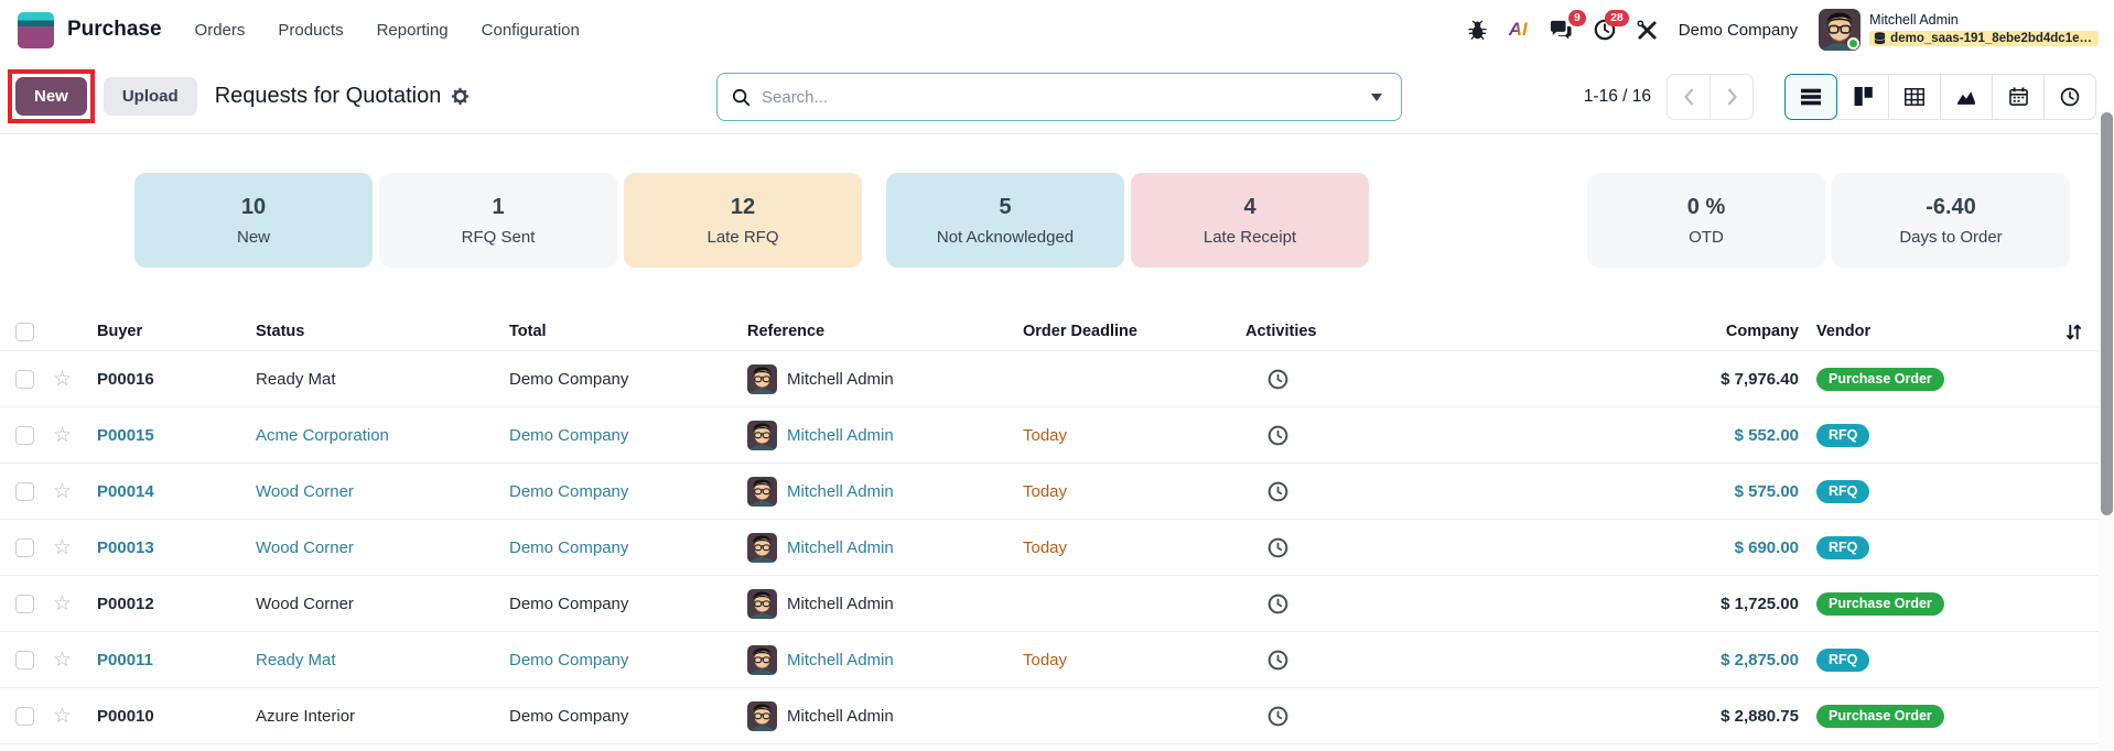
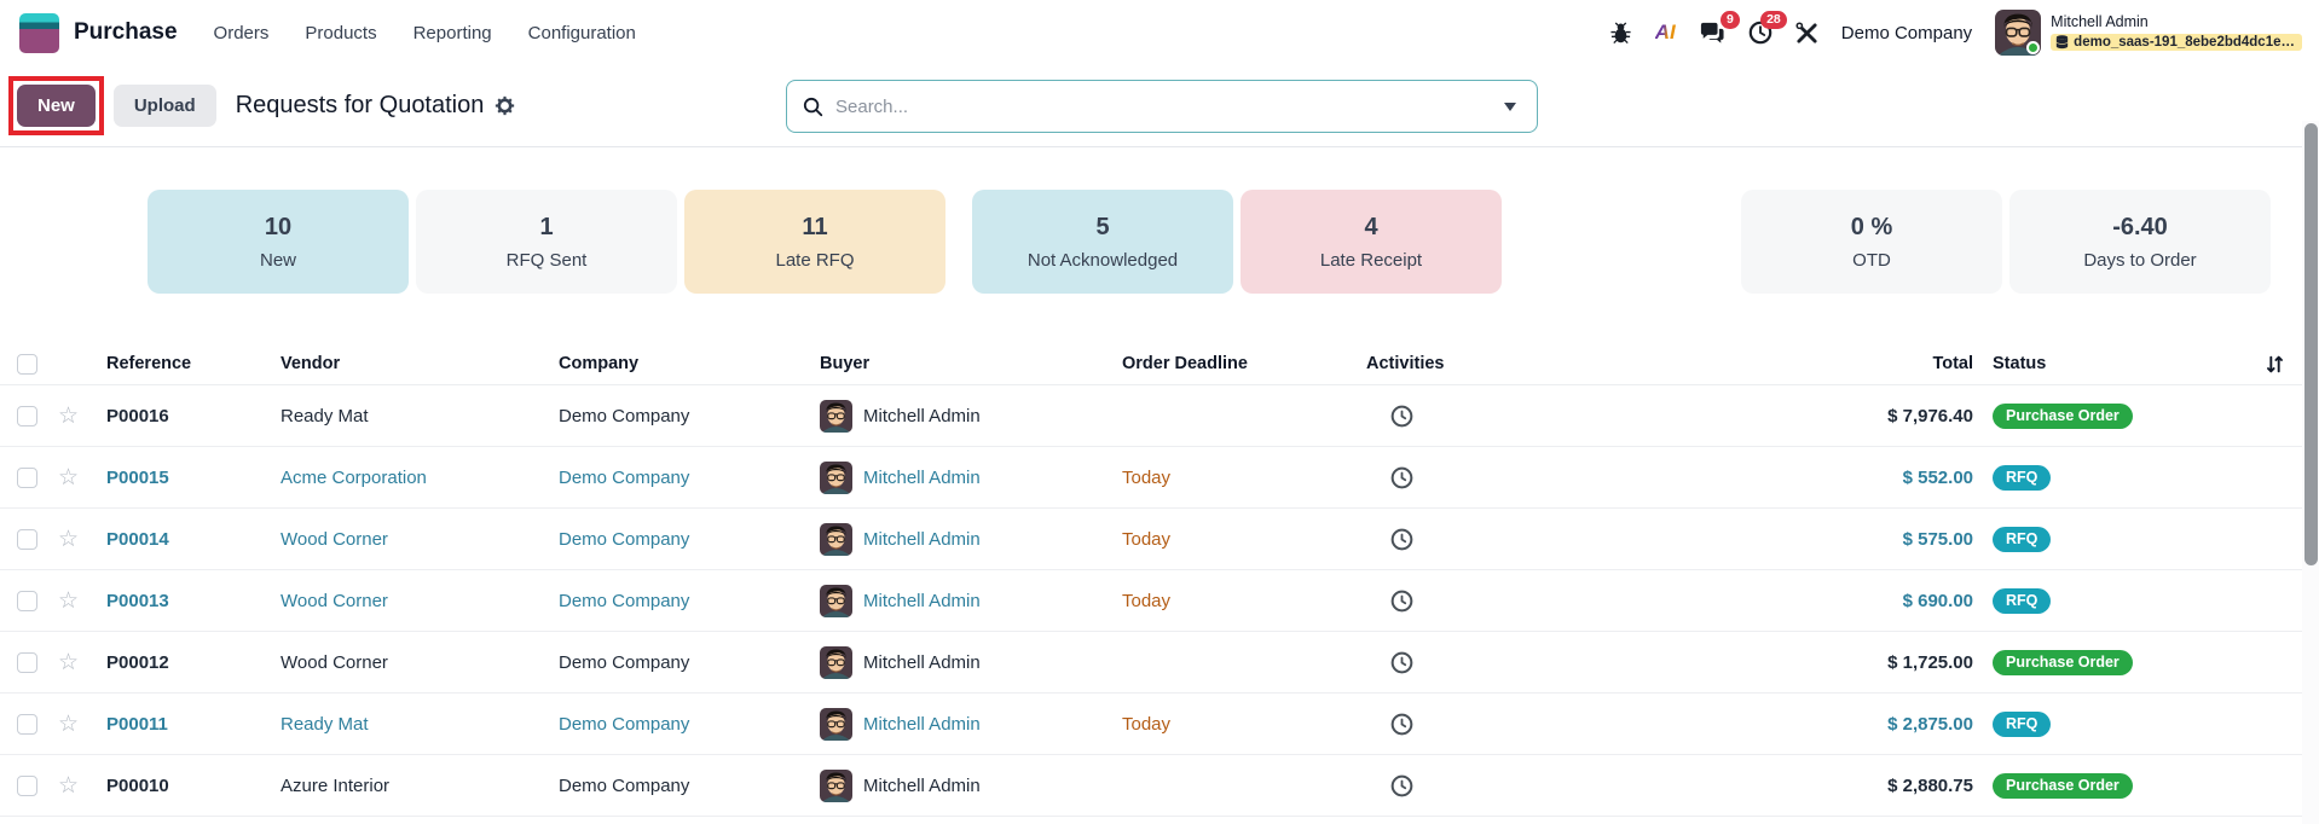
  Purchase
  Orders
  Products
  Reporting
  Configuration
  AI
  9
  28
  Demo Company
  Mitchell Admin
  demo_saas-191_8ebe2bd4dc1e…
  New
  Upload
  Requests for Quotation
  Search...
- 1-16 / 16
  10
  New
  1
  RFQ Sent
- 12
+ 11
  Late RFQ
  5
  Not Acknowledged
  4
  Late Receipt
  0 %
  OTD
  -6.40
  Days to Order
- Buyer
+ Reference
- Status
+ Vendor
- Total
+ Company
- Reference
+ Buyer
  Order Deadline
  Activities
- Company
+ Total
- Vendor
+ Status
  ☆
  P00016
  Ready Mat
  Demo Company
  Mitchell Admin
  $ 7,976.40
  Purchase Order
  ☆
  P00015
  Acme Corporation
  Demo Company
  Mitchell Admin
  Today
  $ 552.00
  RFQ
  ☆
  P00014
  Wood Corner
  Demo Company
  Mitchell Admin
  Today
  $ 575.00
  RFQ
  ☆
  P00013
  Wood Corner
  Demo Company
  Mitchell Admin
  Today
  $ 690.00
  RFQ
  ☆
  P00012
  Wood Corner
  Demo Company
  Mitchell Admin
  $ 1,725.00
  Purchase Order
  ☆
  P00011
  Ready Mat
  Demo Company
  Mitchell Admin
  Today
  $ 2,875.00
  RFQ
  ☆
  P00010
  Azure Interior
  Demo Company
  Mitchell Admin
  $ 2,880.75
  Purchase Order
